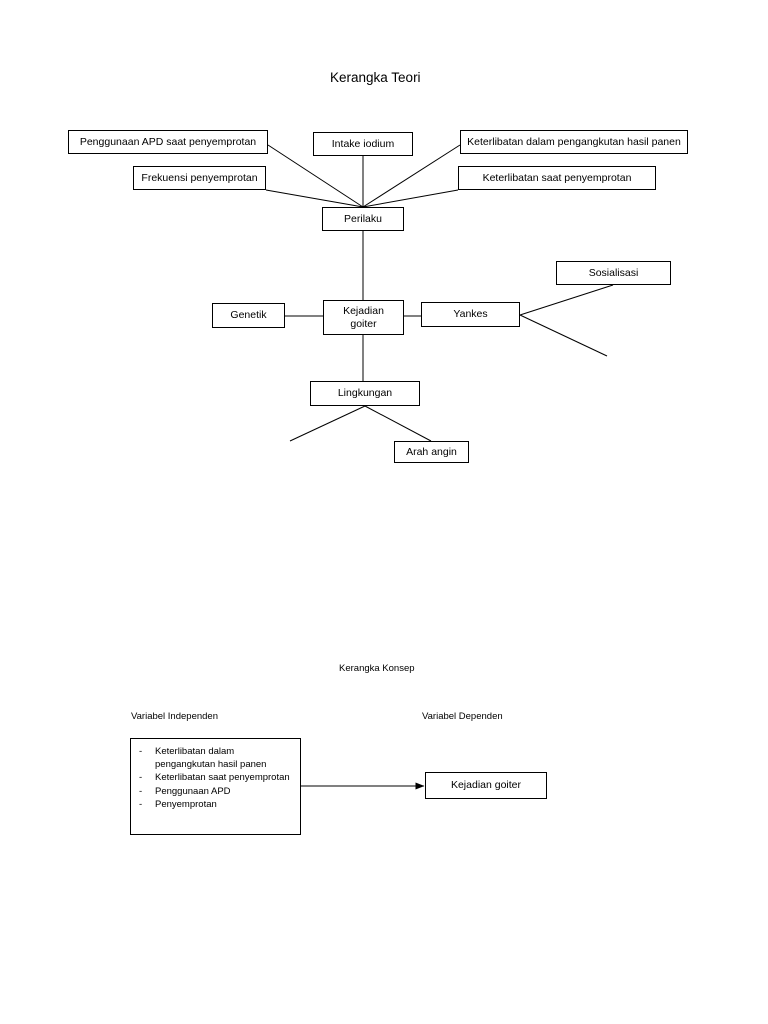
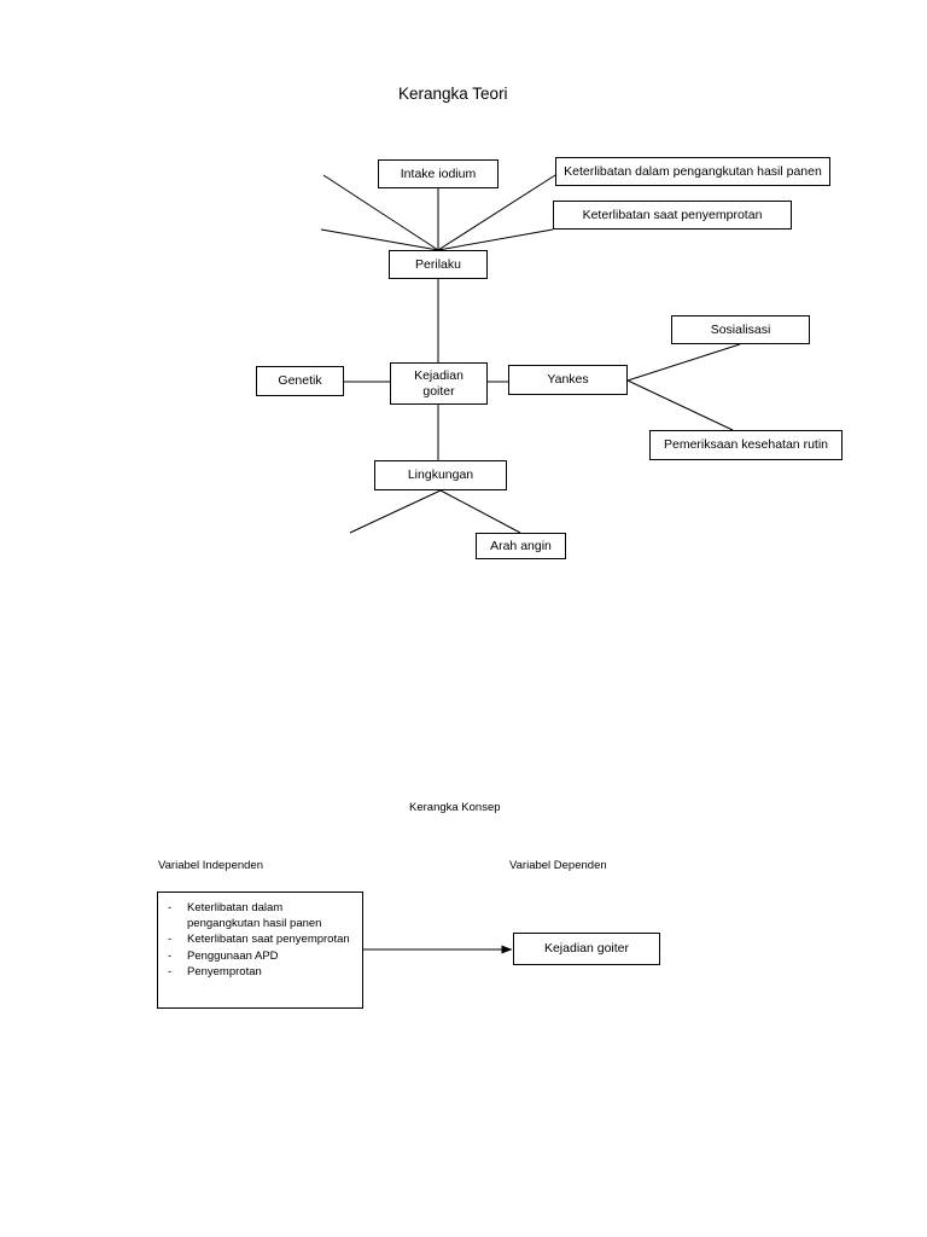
  Kerangka Teori
- Penggunaan APD saat penyemprotan
  Intake iodium
  Keterlibatan dalam pengangkutan hasil panen
- Frekuensi penyemprotan
  Keterlibatan saat penyemprotan
  Perilaku
  Genetik
  Kejadian
  goiter
  Yankes
  Sosialisasi
+ Pemeriksaan kesehatan rutin
  Lingkungan
  Arah angin
  Kerangka Konsep
  Variabel Independen
  Variabel Dependen
  -
  Keterlibatan dalam pengangkutan hasil panen
  -
  Keterlibatan saat penyemprotan
  -
  Penggunaan APD
  -
  Penyemprotan
  Kejadian goiter
